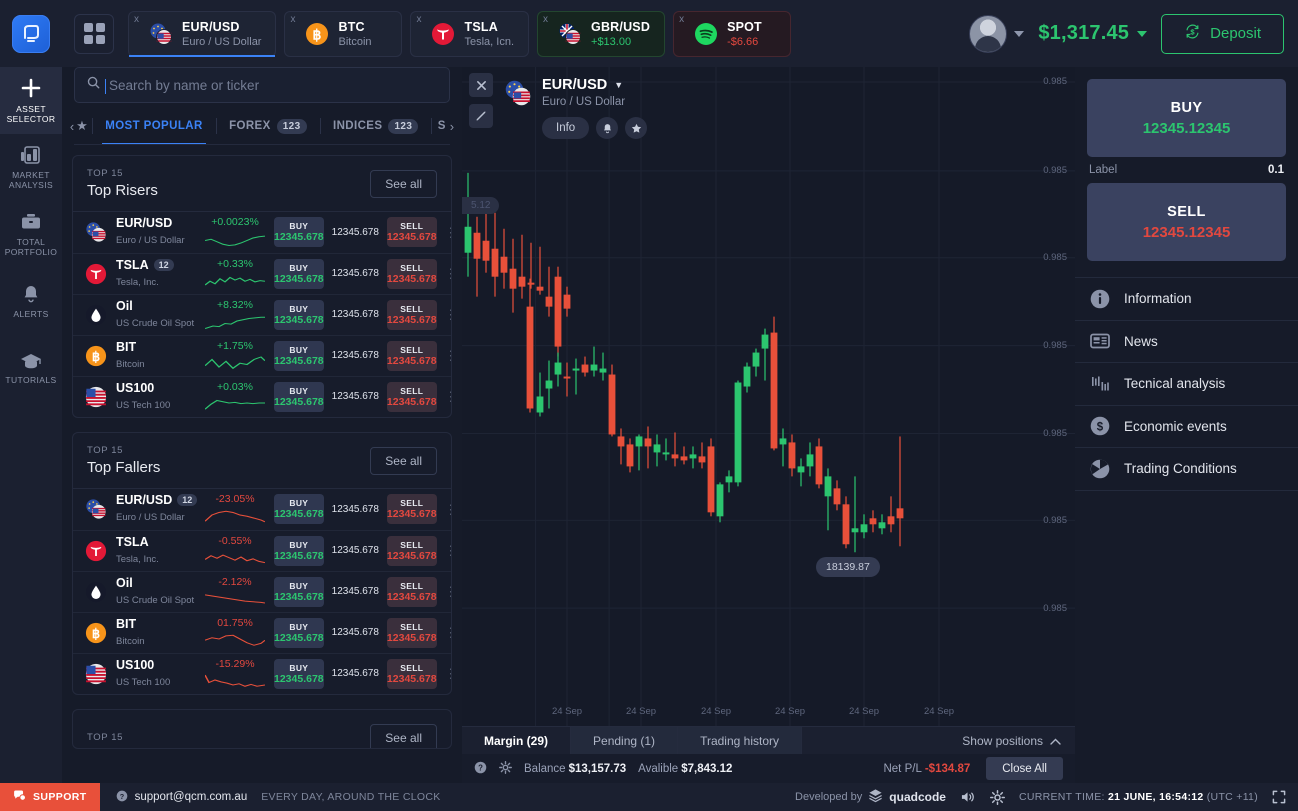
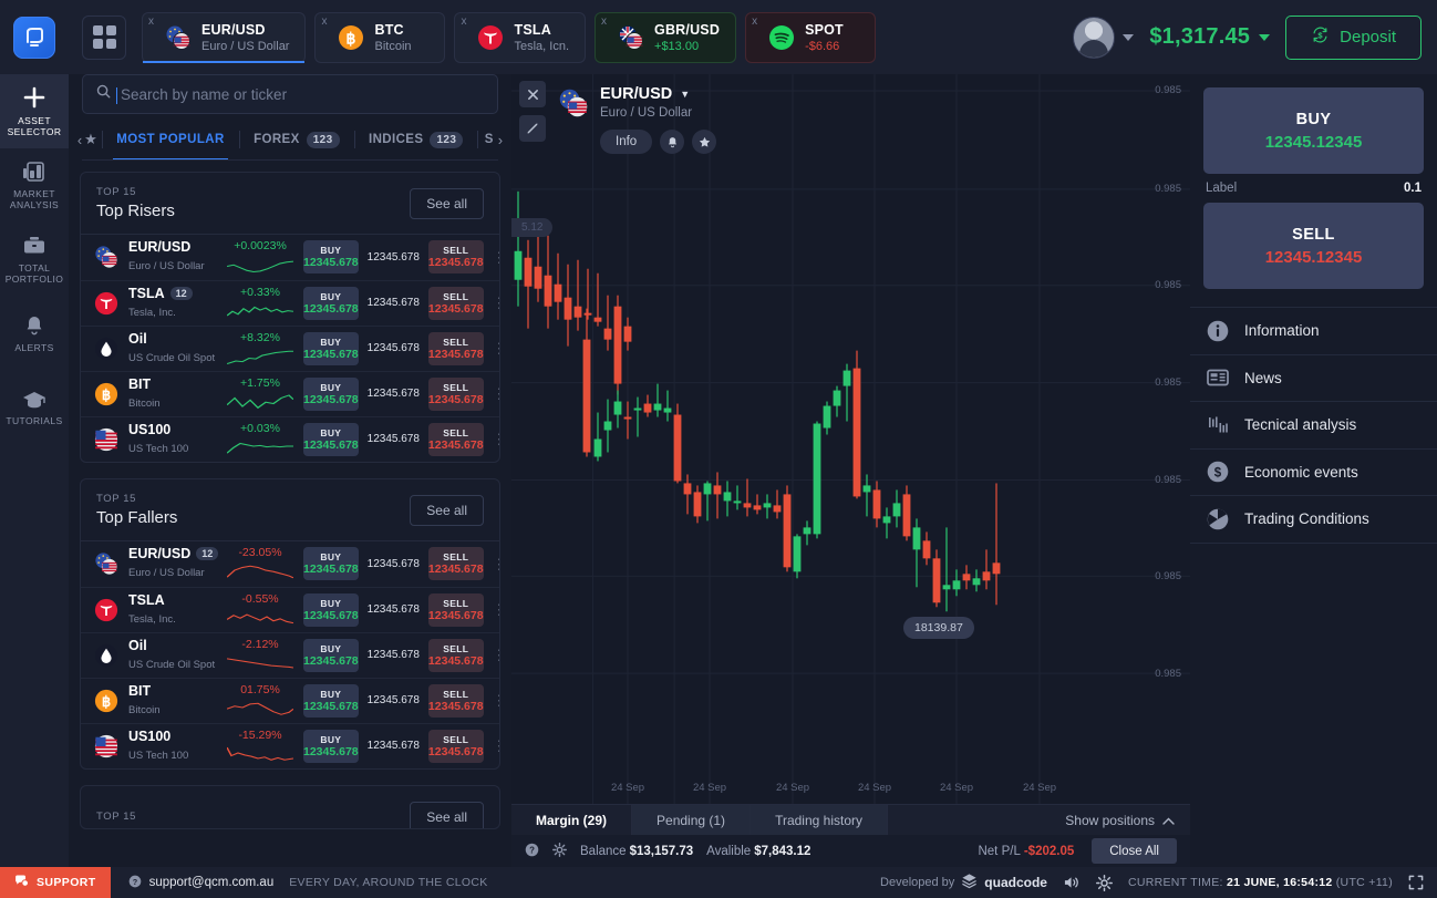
  x
  EUR/USD
  Euro / US Dollar
  x
  ฿
  BTC
  Bitcoin
  x
  TSLA
  Tesla, Icn.
  x
  GBR/USD
  +$13.00
  x
  SPOT
  -$6.66
  $1,317.45
  $
  Deposit
  ASSET
  SELECTOR
  MARKET
  ANALYSIS
  TOTAL
  PORTFOLIO
  ALERTS
  TUTORIALS
  Search by name or ticker
  ‹
  ★
  MOST POPULAR
  FOREX
  123
  INDICES
  123
  S
  ›
  TOP 15
  Top Risers
  See all
  EUR/USD
  Euro / US Dollar
  +0.0023%
  BUY
  12345.678
  12345.678
  SELL
  12345.678
  TSLA
  12
  Tesla, Inc.
  +0.33%
  BUY
  12345.678
  12345.678
  SELL
  12345.678
  Oil
  US Crude Oil Spot
  +8.32%
  BUY
  12345.678
  12345.678
  SELL
  12345.678
  ฿
  BIT
  Bitcoin
  +1.75%
  BUY
  12345.678
  12345.678
  SELL
  12345.678
  US100
  US Tech 100
  +0.03%
  BUY
  12345.678
  12345.678
  SELL
  12345.678
  TOP 15
  Top Fallers
  See all
  EUR/USD
  12
  Euro / US Dollar
  -23.05%
  BUY
  12345.678
  12345.678
  SELL
  12345.678
  TSLA
  Tesla, Inc.
  -0.55%
  BUY
  12345.678
  12345.678
  SELL
  12345.678
  Oil
  US Crude Oil Spot
  -2.12%
  BUY
  12345.678
  12345.678
  SELL
  12345.678
  ฿
  BIT
  Bitcoin
  01.75%
  BUY
  12345.678
  12345.678
  SELL
  12345.678
  US100
  US Tech 100
  -15.29%
  BUY
  12345.678
  12345.678
  SELL
  12345.678
  TOP 15
  See all
  EUR/USD
  ▼
  Euro / US Dollar
  Info
  0.985
  0.985
  0.985
  0.985
  0.985
  0.985
  0.985
  24 Sep
  24 Sep
  24 Sep
  24 Sep
  24 Sep
  24 Sep
  18139.87
  5.12
  Margin (29)
  Pending (1)
  Trading history
  Show positions
  ?
  Balance $13,157.73
  Avalible $7,843.12
- Net P/L -$134.87
+ Net P/L -$202.05
  Close All
  BUY
  12345.12345
  Label
  0.1
  SELL
  12345.12345
  Information
  News
  Tecnical analysis
  $
  Economic events
  Trading Conditions
  SUPPORT
  ?
  support@qcm.com.au
  EVERY DAY, AROUND THE CLOCK
  Developed by
  quadcode
  CURRENT TIME: 21 JUNE, 16:54:12 (UTC +11)
